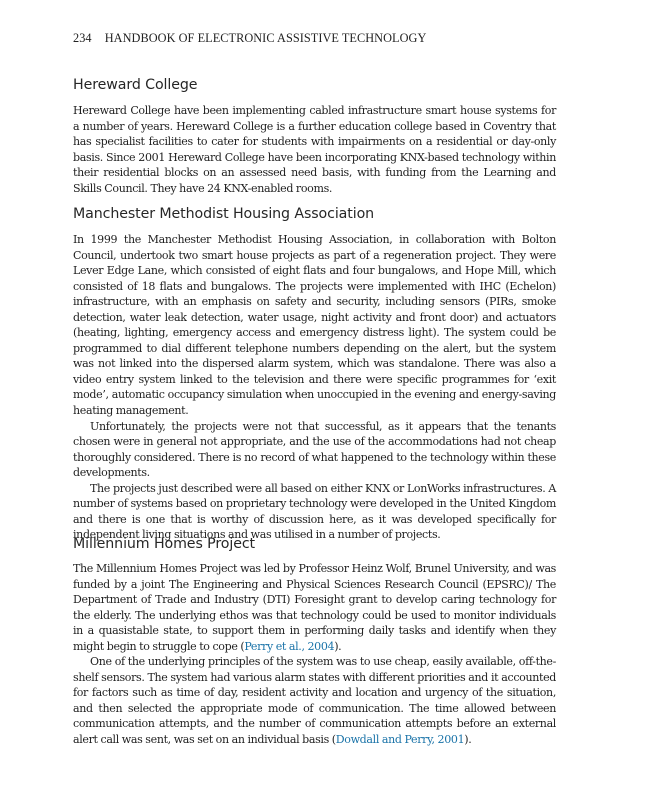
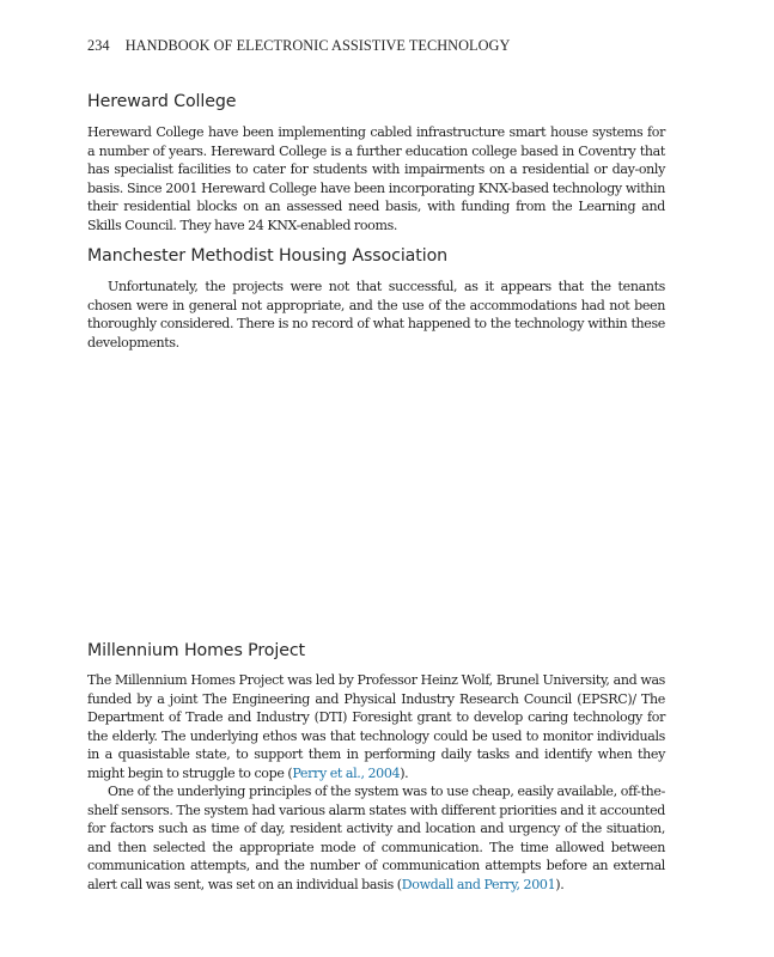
  234 HANDBOOK OF ELECTRONIC ASSISTIVE TECHNOLOGY
  Hereward College
  Hereward College have been implementing cabled infrastructure smart house systems for a number of years. Hereward College is a further education college based in Coventry that has specialist facilities to cater for students with impairments on a residential or day-only basis. Since 2001 Hereward College have been incorporating KNX-based technology within their residential blocks on an assessed need basis, with funding from the Learning and Skills Council. They have 24 KNX-enabled rooms.
  Manchester Methodist Housing Association
- In 1999 the Manchester Methodist Housing Association, in collaboration with Bolton Council, undertook two smart house projects as part of a regeneration project. They were Lever Edge Lane, which consisted of eight flats and four bungalows, and Hope Mill, which consisted of 18 flats and bungalows. The projects were implemented with IHC (Echelon) infrastructure, with an emphasis on safety and security, including sensors (PIRs, smoke detection, water leak detection, water usage, night activity and front door) and actuators (heating, lighting, emergency access and emergency distress light). The system could be programmed to dial different telephone numbers depending on the alert, but the system was not linked into the dispersed alarm system, which was standalone. There was also a video entry system linked to the television and there were specific programmes for ‘exit mode’, automatic occupancy simulation when unoccupied in the evening and energy-saving heating management.
- Unfortunately, the projects were not that successful, as it appears that the tenants chosen were in general not appropriate, and the use of the accommodations had not cheap thoroughly considered. There is no record of what happened to the technology within these developments.
+ Unfortunately, the projects were not that successful, as it appears that the tenants chosen were in general not appropriate, and the use of the accommodations had not been thoroughly considered. There is no record of what happened to the technology within these developments.
- The projects just described were all based on either KNX or LonWorks infrastructures. A number of systems based on proprietary technology were developed in the United Kingdom and there is one that is worthy of discussion here, as it was developed specifically for independent living situations and was utilised in a number of projects.
  Millennium Homes Project
- The Millennium Homes Project was led by Professor Heinz Wolf, Brunel University, and was funded by a joint The Engineering and Physical Sciences Research Council (EPSRC)/ The Department of Trade and Industry (DTI) Foresight grant to develop caring technology for the elderly. The underlying ethos was that technology could be used to monitor individuals in a quasistable state, to support them in performing daily tasks and identify when they might begin to struggle to cope (Perry et al., 2004).
+ The Millennium Homes Project was led by Professor Heinz Wolf, Brunel University, and was funded by a joint The Engineering and Physical Industry Research Council (EPSRC)/ The Department of Trade and Industry (DTI) Foresight grant to develop caring technology for the elderly. The underlying ethos was that technology could be used to monitor individuals in a quasistable state, to support them in performing daily tasks and identify when they might begin to struggle to cope (Perry et al., 2004).
  One of the underlying principles of the system was to use cheap, easily available, off-the-shelf sensors. The system had various alarm states with different priorities and it accounted for factors such as time of day, resident activity and location and urgency of the situation, and then selected the appropriate mode of communication. The time allowed between communication attempts, and the number of communication attempts before an external alert call was sent, was set on an individual basis (Dowdall and Perry, 2001).
